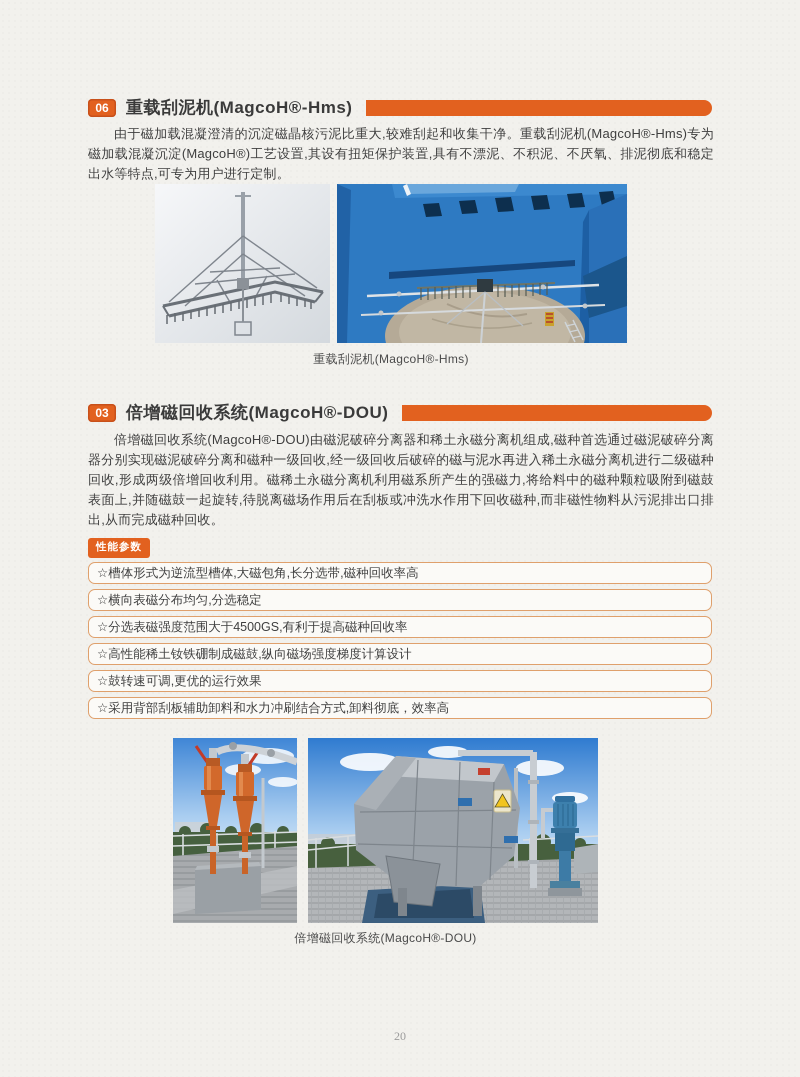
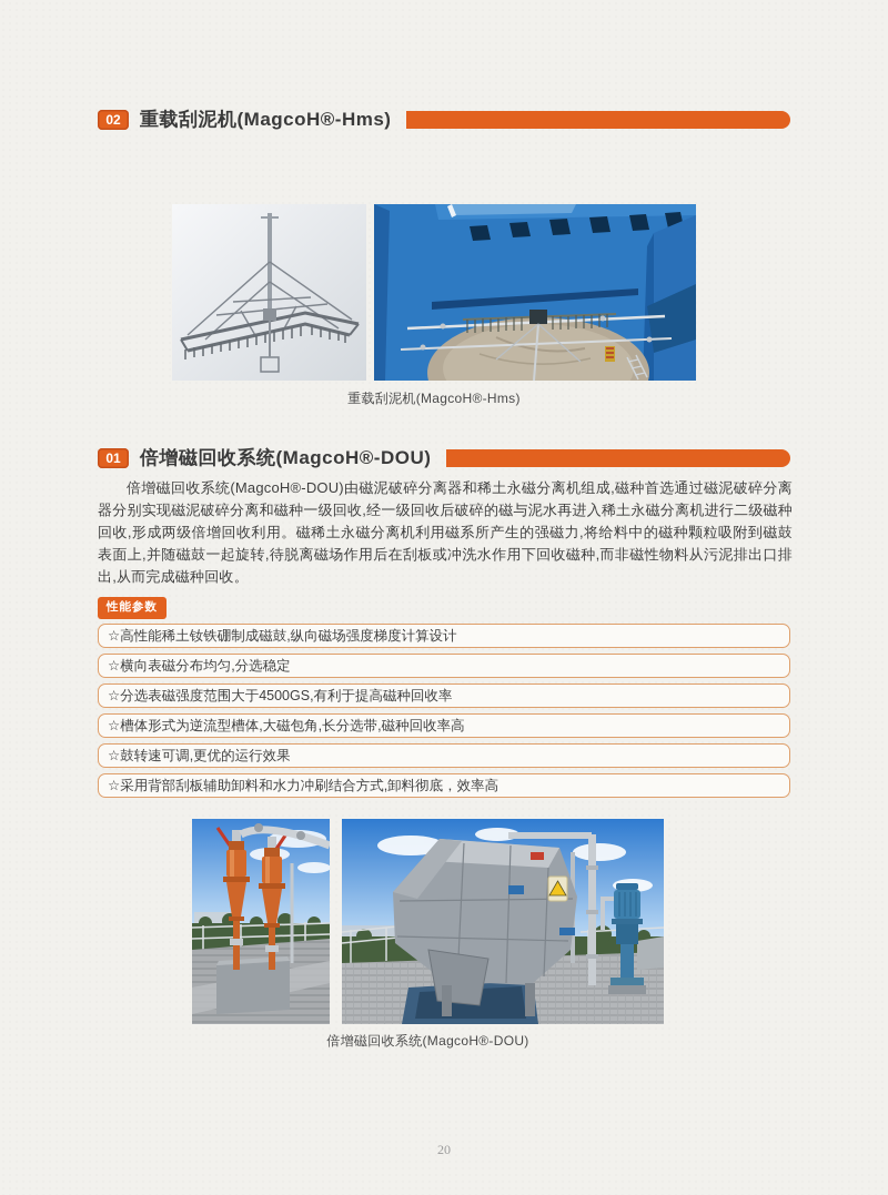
- 06
+ 02
  重载刮泥机(MagcoH®-Hms)
- 由于磁加载混凝澄清的沉淀磁晶核污泥比重大,较难刮起和收集干净。重载刮泥机(MagcoH®-Hms)专为磁加载混凝沉淀(MagcoH®)工艺设置,其设有扭矩保护装置,具有不漂泥、不积泥、不厌氧、排泥彻底和稳定出水等特点,可专为用户进行定制。
  重载刮泥机(MagcoH®-Hms)
- 03
+ 01
  倍增磁回收系统(MagcoH®-DOU)
  倍增磁回收系统(MagcoH®-DOU)由磁泥破碎分离器和稀土永磁分离机组成,磁种首选通过磁泥破碎分离器分别实现磁泥破碎分离和磁种一级回收,经一级回收后破碎的磁与泥水再进入稀土永磁分离机进行二级磁种回收,形成两级倍增回收利用。磁稀土永磁分离机利用磁系所产生的强磁力,将给料中的磁种颗粒吸附到磁鼓表面上,并随磁鼓一起旋转,待脱离磁场作用后在刮板或冲洗水作用下回收磁种,而非磁性物料从污泥排出口排出,从而完成磁种回收。
  性能参数
- ☆槽体形式为逆流型槽体,大磁包角,长分选带,磁种回收率高
+ ☆高性能稀土钕铁硼制成磁鼓,纵向磁场强度梯度计算设计
  ☆横向表磁分布均匀,分选稳定
  ☆分选表磁强度范围大于4500GS,有利于提高磁种回收率
- ☆高性能稀土钕铁硼制成磁鼓,纵向磁场强度梯度计算设计
+ ☆槽体形式为逆流型槽体,大磁包角,长分选带,磁种回收率高
  ☆鼓转速可调,更优的运行效果
  ☆采用背部刮板辅助卸料和水力冲刷结合方式,卸料彻底，效率高
  倍增磁回收系统(MagcoH®-DOU)
  20
